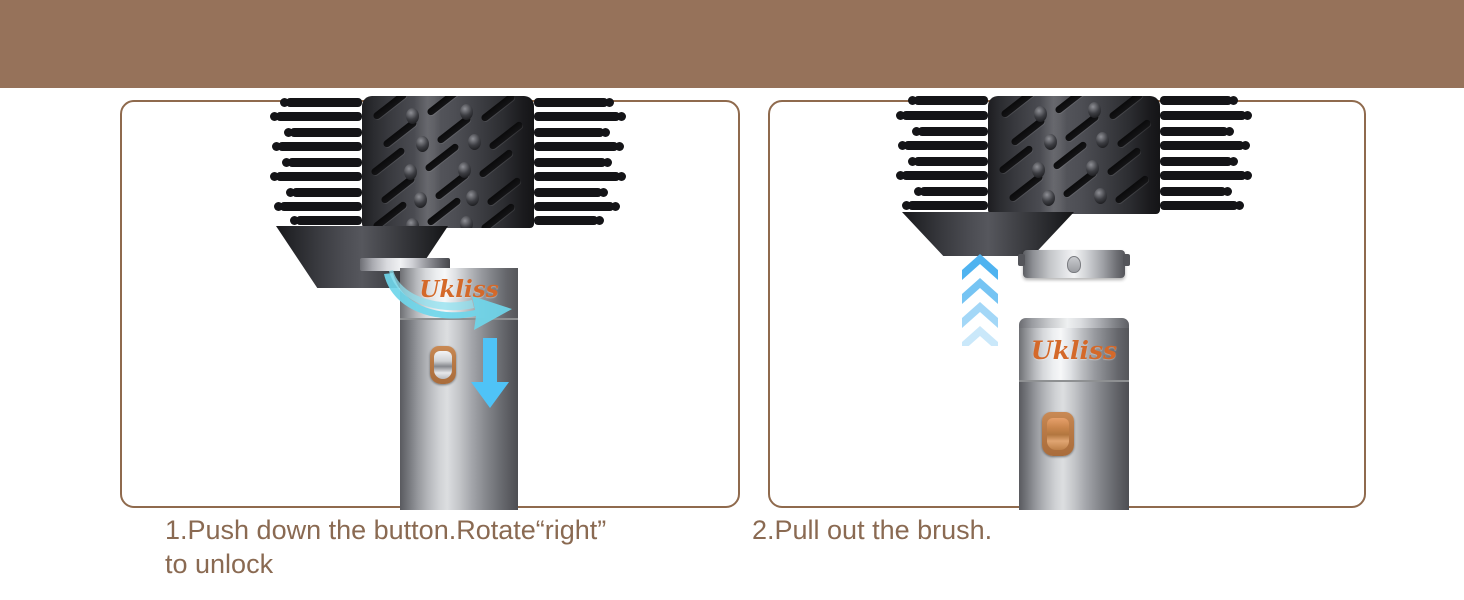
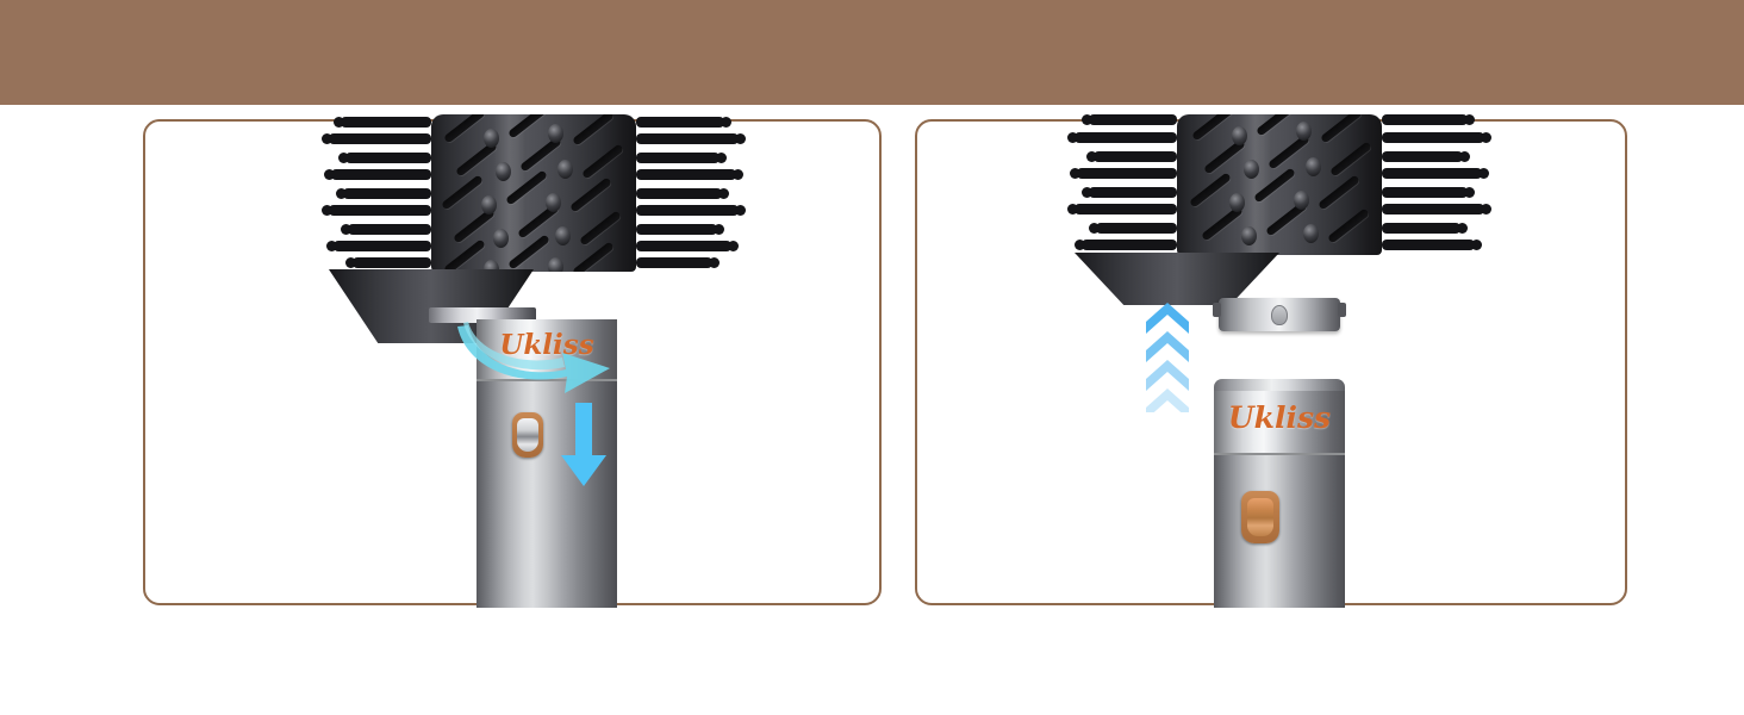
  Ukliss
  Ukliss
- 1.Push down the button.Rotate“right”
- to unlock
- 2.Pull out the brush.
